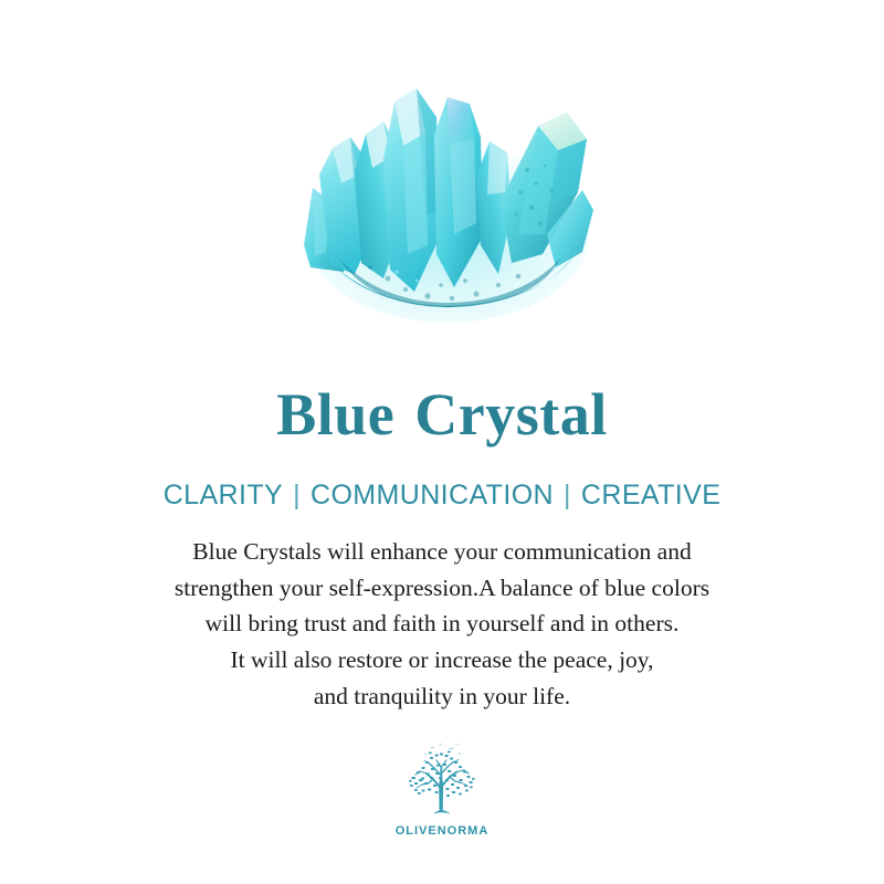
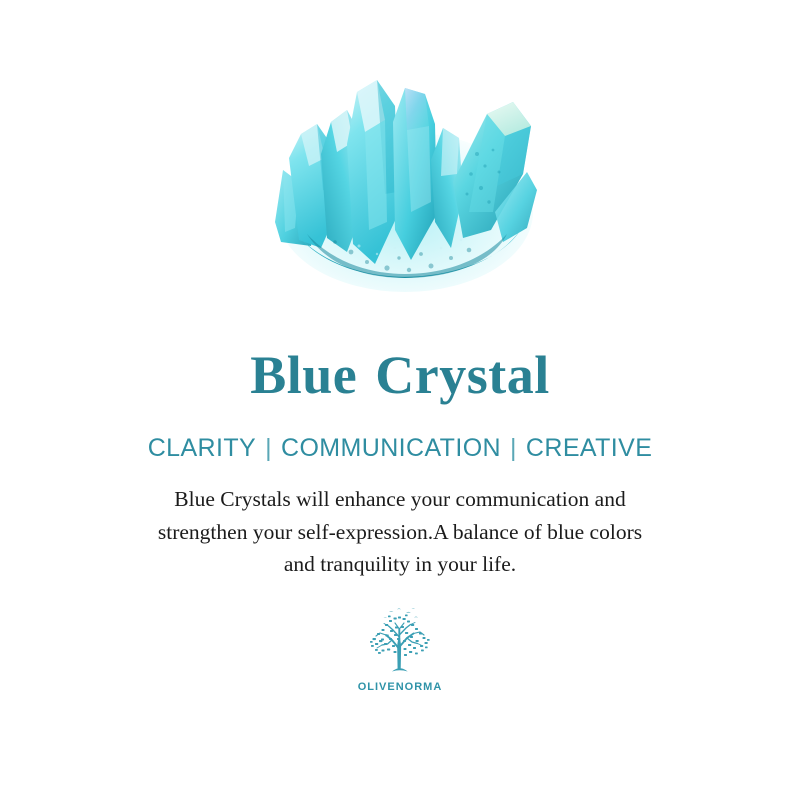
  Blue Crystal
  CLARITY | COMMUNICATION | CREATIVE
  Blue Crystals will enhance your communication and
  strengthen your self-expression.A balance of blue colors
- will bring trust and faith in yourself and in others.
- It will also restore or increase the peace, joy,
  and tranquility in your life.
  OLIVENORMA
